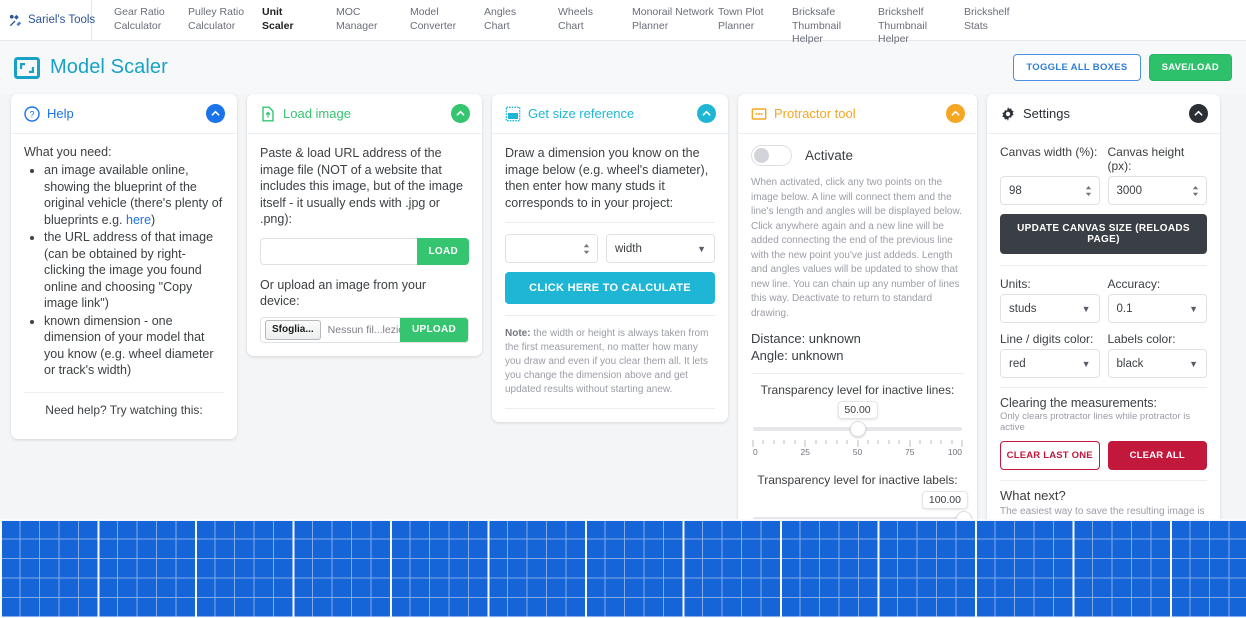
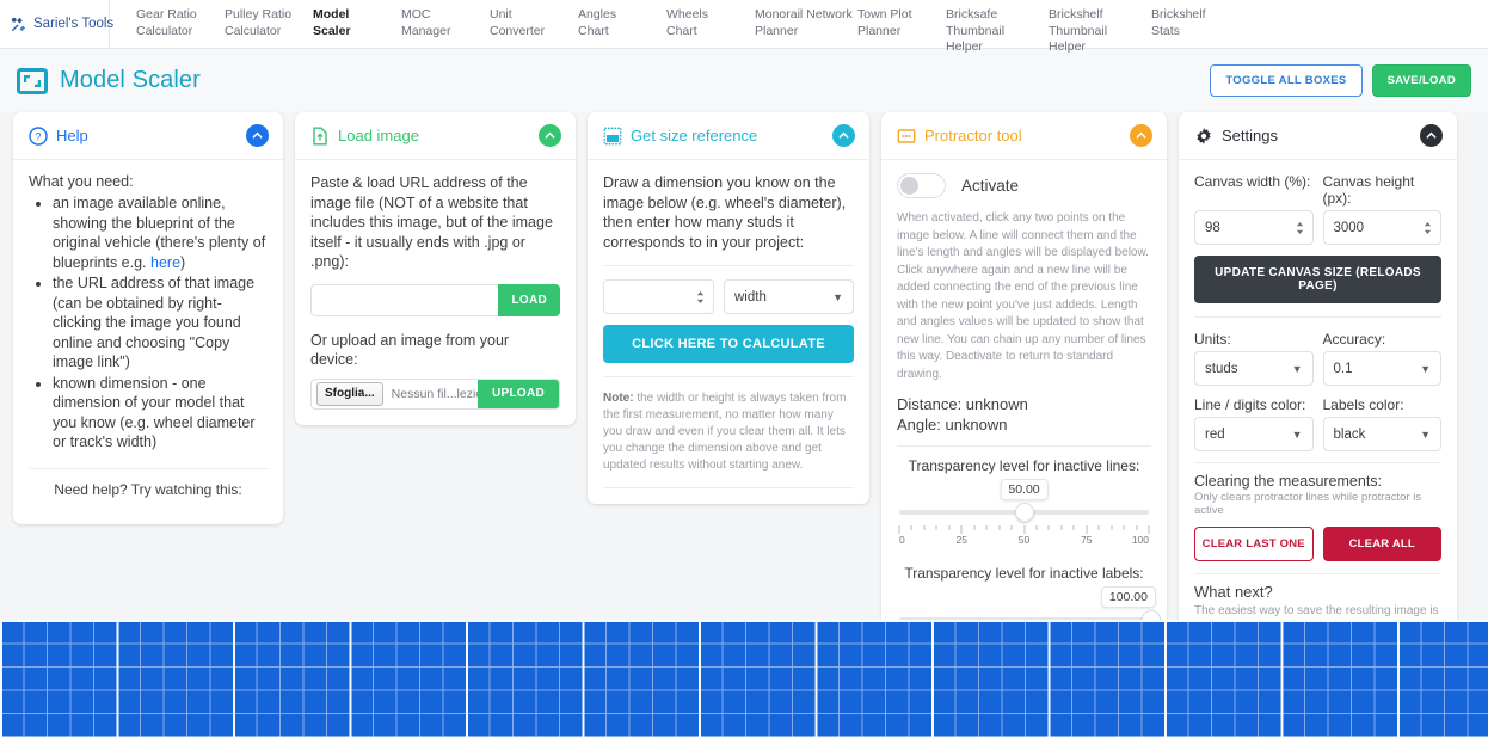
  Sariel's Tools
  Gear Ratio
  Calculator
  Pulley Ratio
  Calculator
- Unit
+ Model
  Scaler
  MOC
  Manager
- Model
+ Unit
  Converter
  Angles
  Chart
  Wheels
  Chart
  Monorail Network
  Planner
  Town Plot
  Planner
  Bricksafe Thumbnail
  Helper
  Brickshelf Thumbnail
  Helper
  Brickshelf
  Stats
  Model Scaler
  TOGGLE ALL BOXES
  SAVE/LOAD
  ?
  Help
  What you need:
  an image available online, showing the blueprint of the original vehicle (there's plenty of blueprints e.g. here)
  the URL address of that image (can be obtained by right-clicking the image you found online and choosing "Copy image link")
  known dimension - one dimension of your model that you know (e.g. wheel diameter or track's width)
  Need help? Try watching this:
  Load image
  Paste & load URL address of the image file (NOT of a website that includes this image, but of the image itself - it usually ends with .jpg or .png):
  LOAD
  Or upload an image from your device:
  Sfoglia...
  Nessun fil...lezi
  UPLOAD
  Get size reference
  Draw a dimension you know on the image below (e.g. wheel's diameter), then enter how many studs it corresponds to in your project:
  width
  ▼
  CLICK HERE TO CALCULATE
  Note: the width or height is always taken from the first measurement, no matter how many you draw and even if you clear them all. It lets you change the dimension above and get updated results without starting anew.
  Protractor tool
  Activate
  When activated, click any two points on the image below. A line will connect them and the line's length and angles will be displayed below. Click anywhere again and a new line will be added connecting the end of the previous line with the new point you've just addeds. Length and angles values will be updated to show that new line. You can chain up any number of lines this way. Deactivate to return to standard drawing.
  Distance: unknown
  Angle: unknown
  Transparency level for inactive lines:
  50.00
  0
  25
  50
  75
  100
  Transparency level for inactive labels:
  100.00
  Settings
  Canvas width (%):
  Canvas height (px):
  98
  3000
  UPDATE CANVAS SIZE (RELOADS PAGE)
  Units:
  Accuracy:
  studs
  ▼
  0.1
  ▼
  Line / digits color:
  Labels color:
  red
  ▼
  black
  ▼
  Clearing the measurements:
  Only clears protractor lines while protractor is active
  CLEAR LAST ONE
  CLEAR ALL
  What next?
